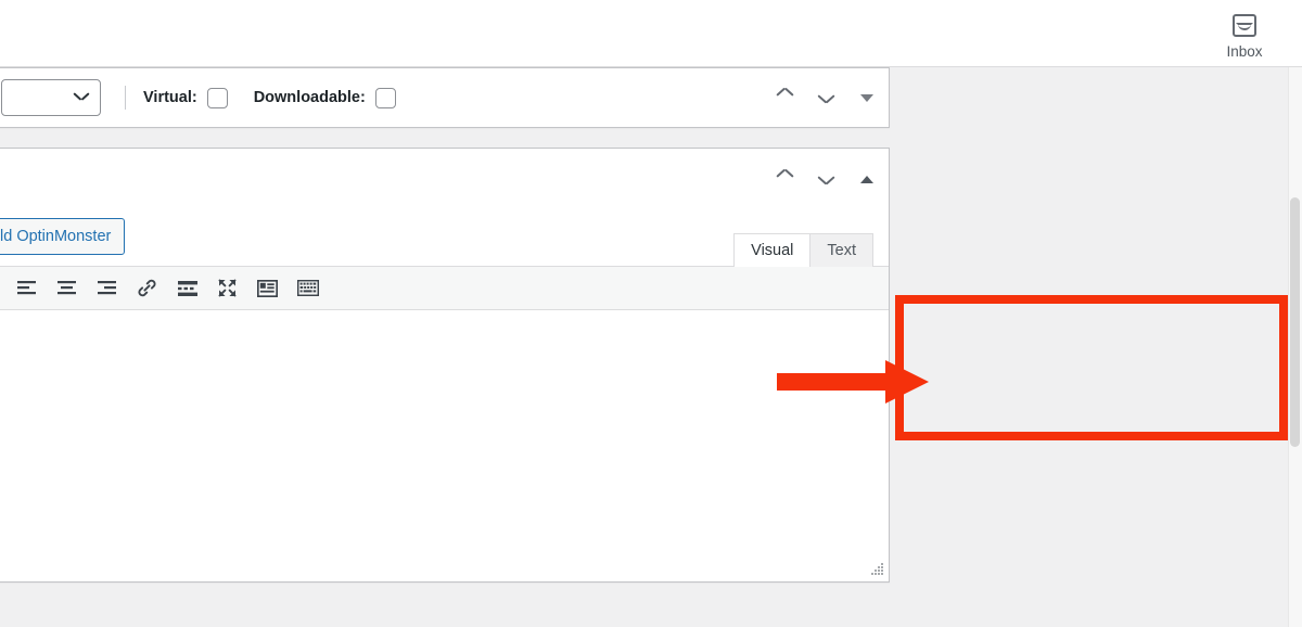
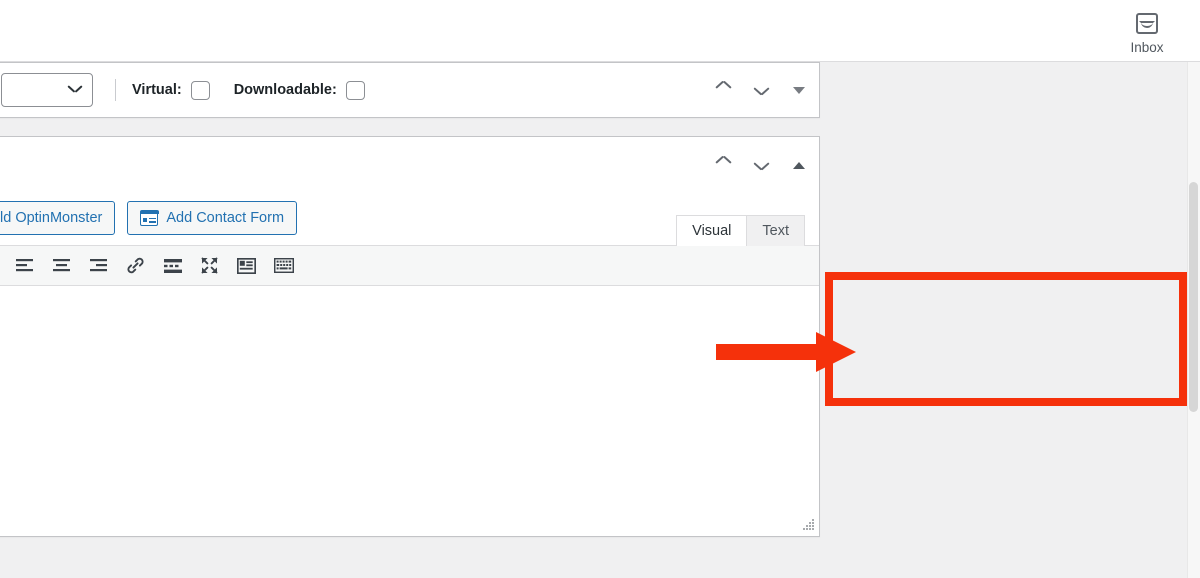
  Inbox
  Virtual:
  Downloadable:
  ld OptinMonster
+ Add Contact Form
  Visual
  Text
